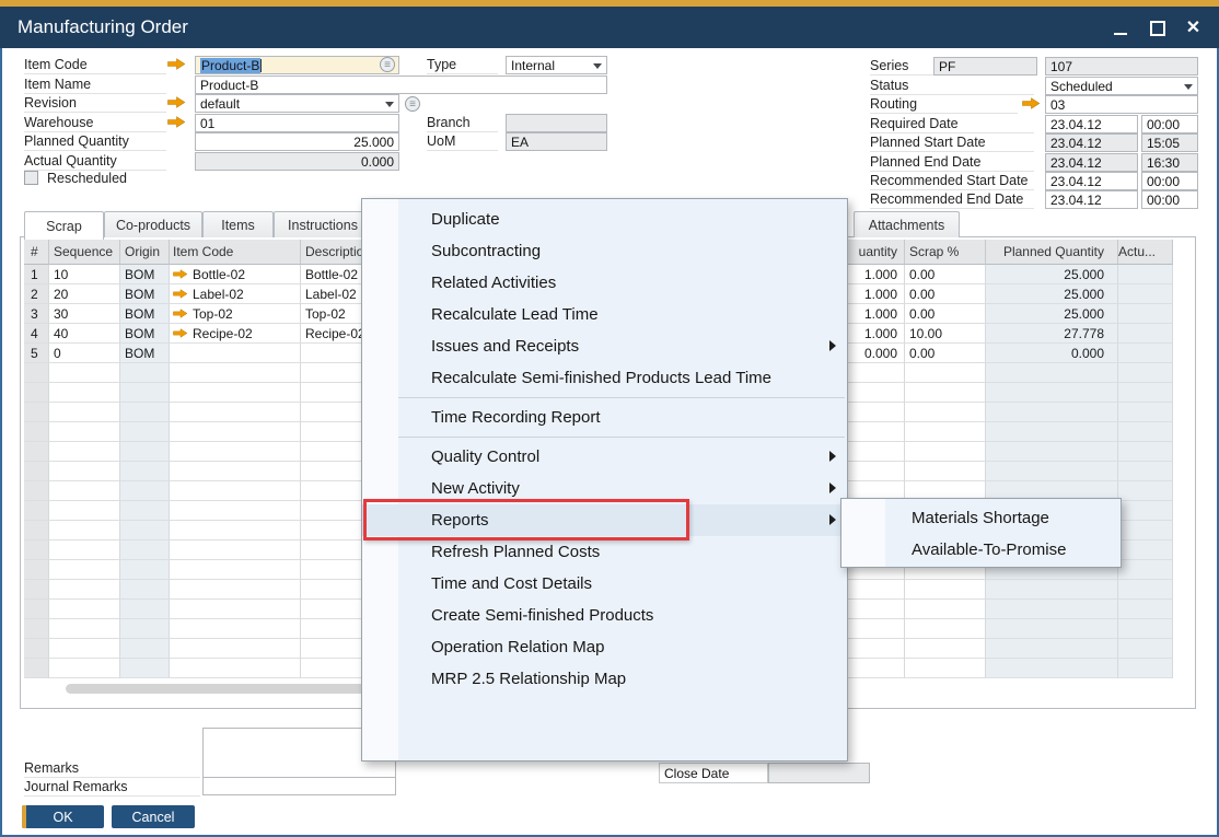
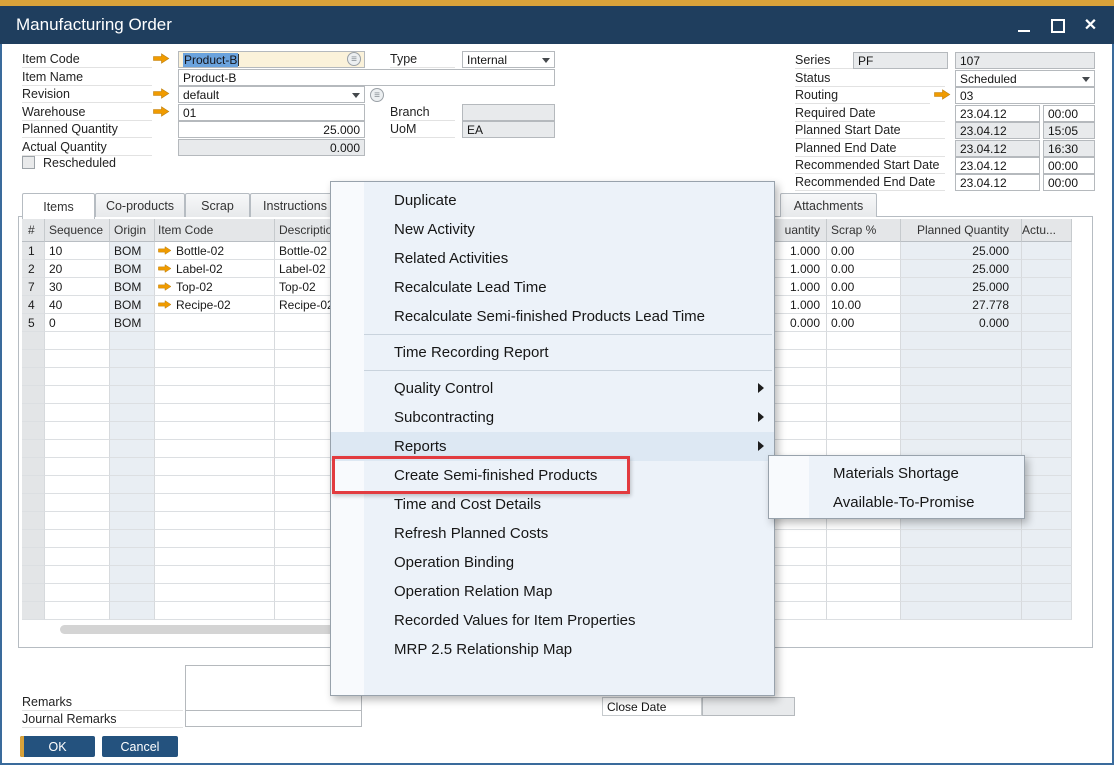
  Manufacturing Order
  Item Code
  Item Name
  Revision
  Warehouse
  Planned Quantity
  Actual Quantity
  Product-B
  Product-B
  default
  01
  25.000
  0.000
  Rescheduled
  Type
  Internal
  Branch
  UoM
  EA
  Series
  PF
  107
  Status
  Scheduled
  Routing
  03
  Required Date
  23.04.12
  00:00
  Planned Start Date
  23.04.12
  15:05
  Planned End Date
  23.04.12
  16:30
  Recommended Start Date
  23.04.12
  00:00
  Recommended End Date
  23.04.12
  00:00
- Scrap
+ Items
  Co-products
- Items
+ Scrap
  Instructions
  Attachments
  #
  Sequence
  Origin
  Item Code
  Descripti
  uantity
  Scrap %
  Planned Quantity
  Actu...
  1
  10
  BOM
  Bottle-02
  Bottle-02
  1.000
  0.00
  25.000
  2
  20
  BOM
  Label-02
  Label-02
  1.000
  0.00
  25.000
- 3
+ 7
  30
  BOM
  Top-02
  Top-02
  1.000
  0.00
  25.000
  4
  40
  BOM
  Recipe-02
  Recipe-0
  1.000
  10.00
  27.778
  5
  0
  BOM
  0.000
  0.00
  0.000
  Remarks
  Journal Remarks
  Close Date
  OK
  Cancel
  Duplicate
- Subcontracting
+ New Activity
  Related Activities
  Recalculate Lead Time
- Issues and Receipts
  Recalculate Semi-finished Products Lead Time
  Time Recording Report
  Quality Control
- New Activity
+ Subcontracting
  Reports
- Refresh Planned Costs
+ Create Semi-finished Products
  Time and Cost Details
- Create Semi-finished Products
+ Refresh Planned Costs
+ Operation Binding
  Operation Relation Map
+ Recorded Values for Item Properties
  MRP 2.5 Relationship Map
  Materials Shortage
  Available-To-Promise
